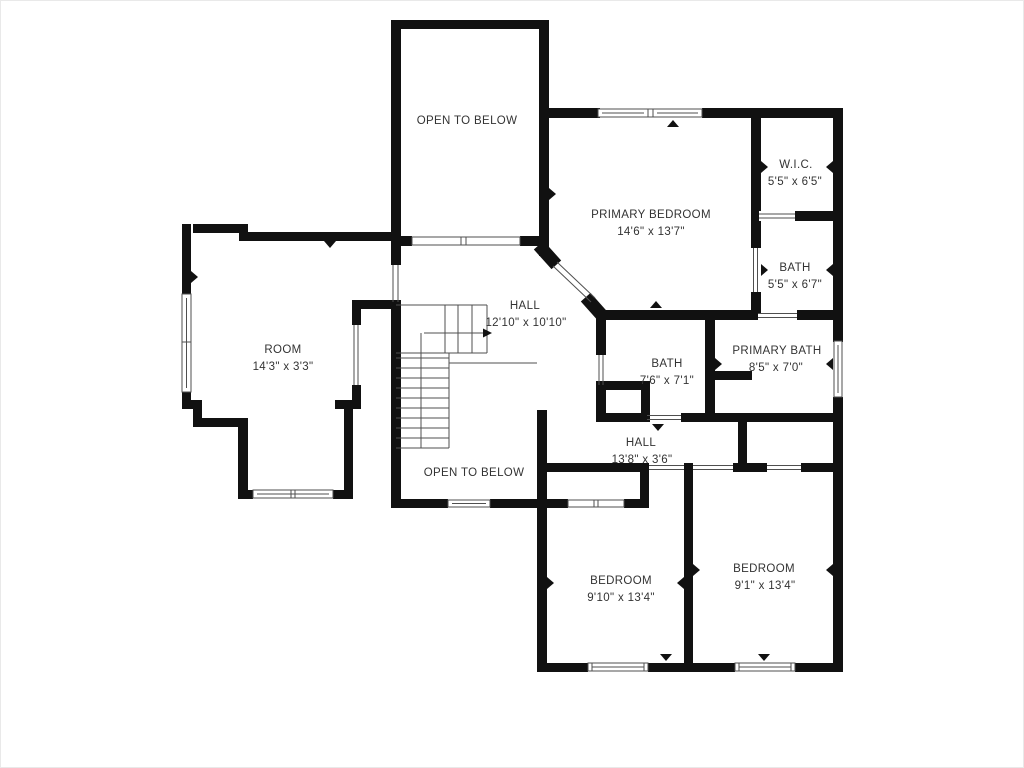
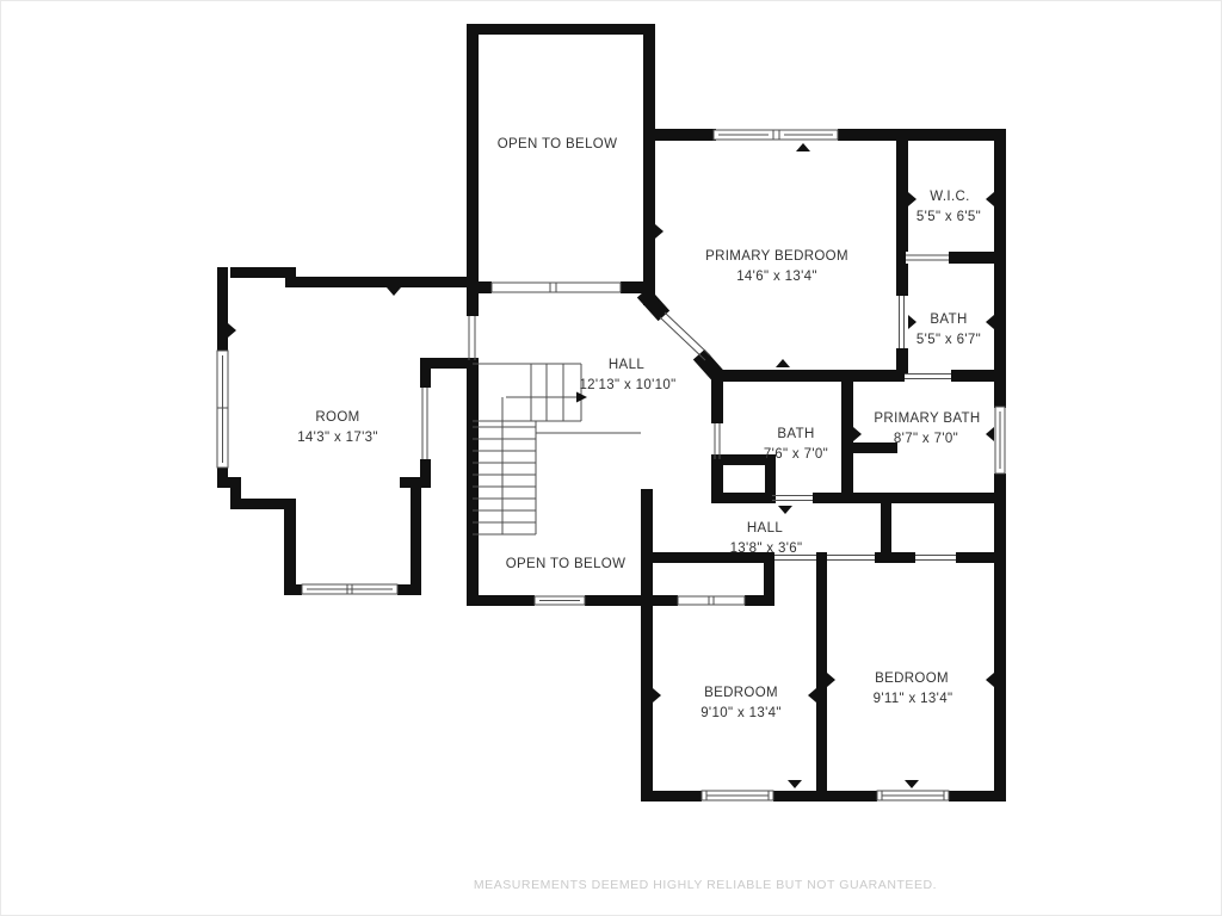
  OPEN TO BELOW
  PRIMARY BEDROOM
- 14'6" x 13'7"
+ 14'6" x 13'4"
  W.I.C.
  5'5" x 6'5"
  BATH
  5'5" x 6'7"
  HALL
- 12'10" x 10'10"
+ 12'13" x 10'10"
  ROOM
- 14'3" x 3'3"
+ 14'3" x 17'3"
  BATH
- 7'6" x 7'1"
+ 7'6" x 7'0"
  PRIMARY BATH
- 8'5" x 7'0"
+ 8'7" x 7'0"
  HALL
  13'8" x 3'6"
  OPEN TO BELOW
  BEDROOM
  9'10" x 13'4"
  BEDROOM
- 9'1" x 13'4"
+ 9'11" x 13'4"
+ MEASUREMENTS DEEMED HIGHLY RELIABLE BUT NOT GUARANTEED.
